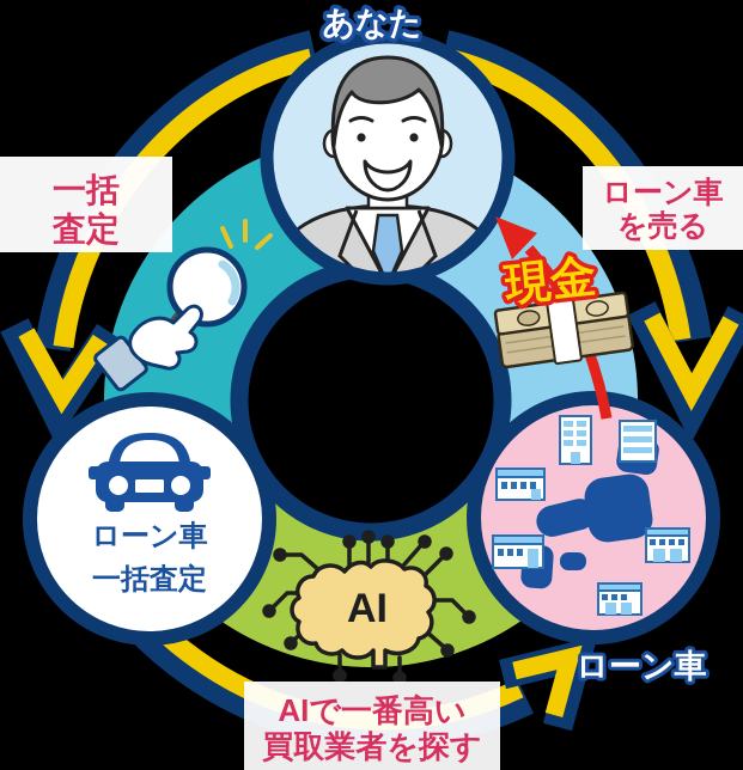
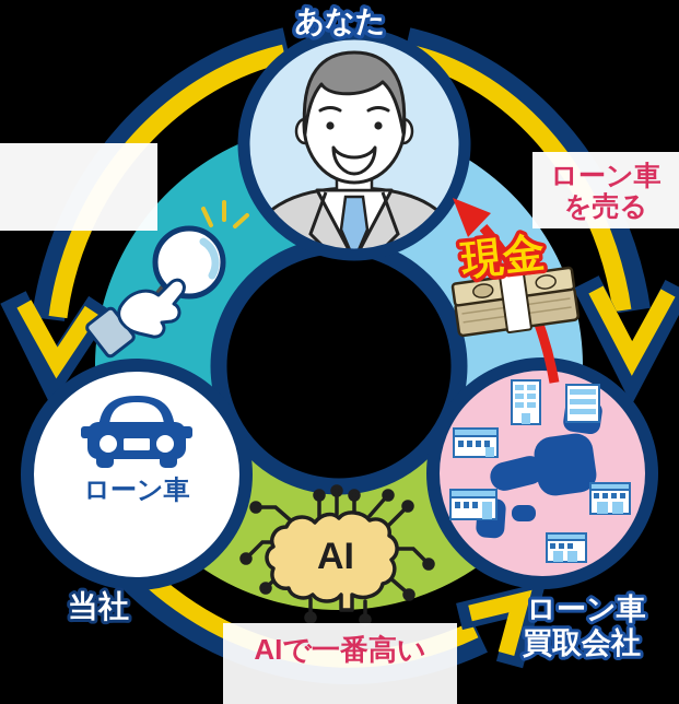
  ローン車
- 一括査定
  AI
  あなた
- 一括
- 査定
  ローン車
  を売る
+ 当社
  ローン車
+ 買取会社
  AIで一番高い
- 買取業者を探す
